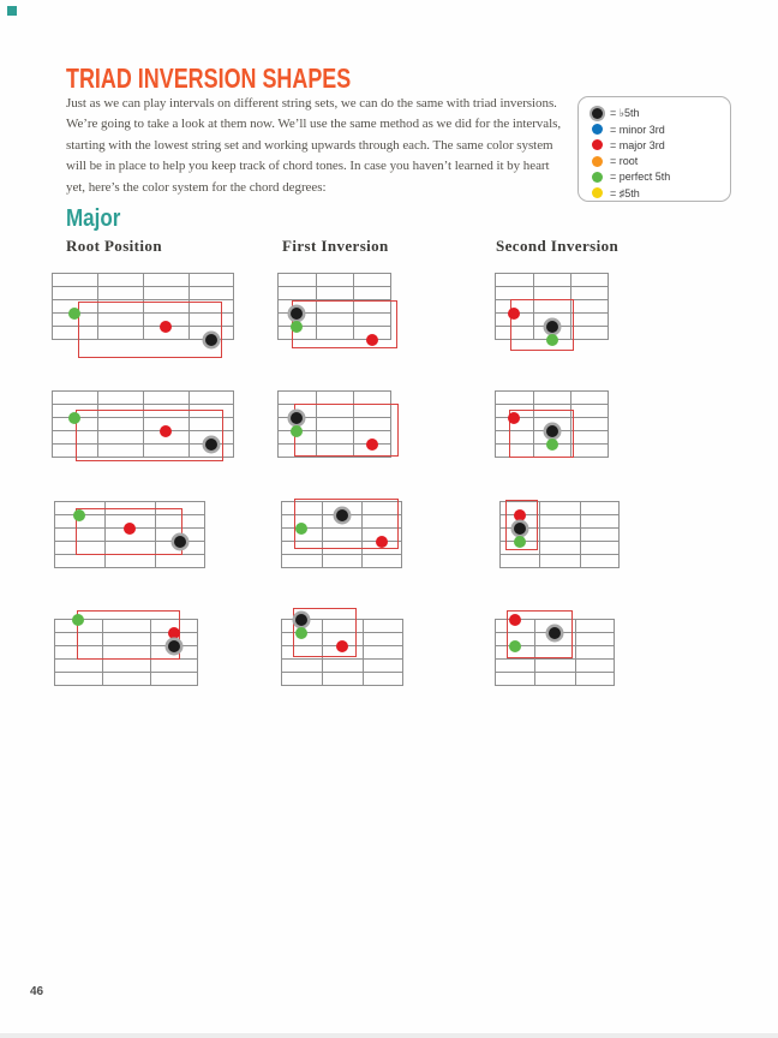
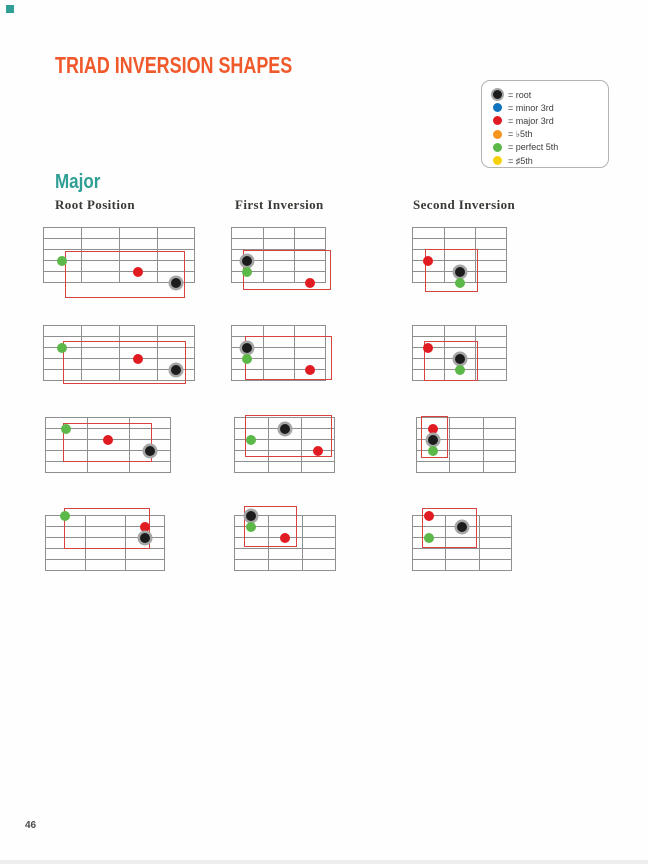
  TRIAD INVERSION SHAPES
- Just as we can play intervals on different string sets, we can do the same with triad inversions. We’re going to take a look at them now. We’ll use the same method as we did for the intervals, starting with the lowest string set and working upwards through each. The same color system will be in place to help you keep track of chord tones. In case you haven’t learned it by heart yet, here’s the color system for the chord degrees:
- = ♭5th
+ = root
  = minor 3rd
  = major 3rd
- = root
+ = ♭5th
  = perfect 5th
  = ♯5th
  Major
  Root Position
  First Inversion
  Second Inversion
  46
